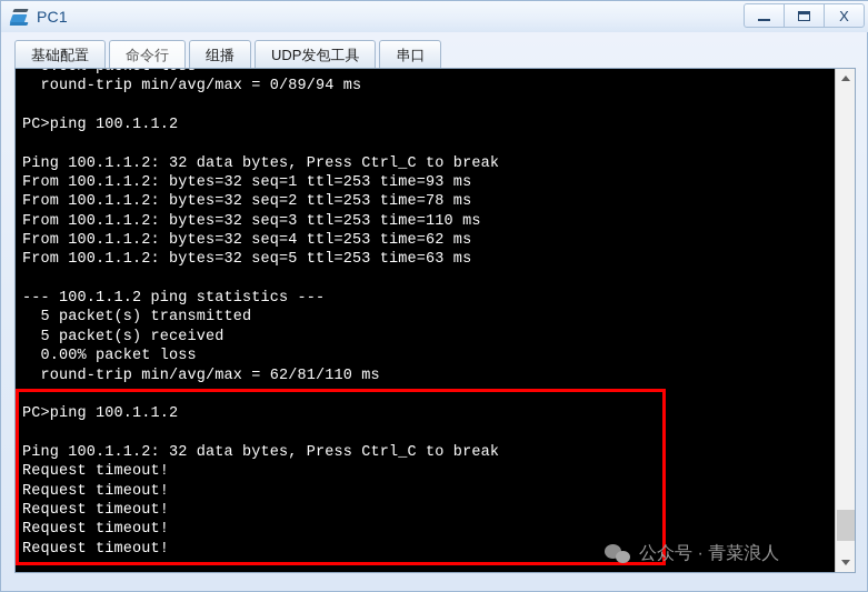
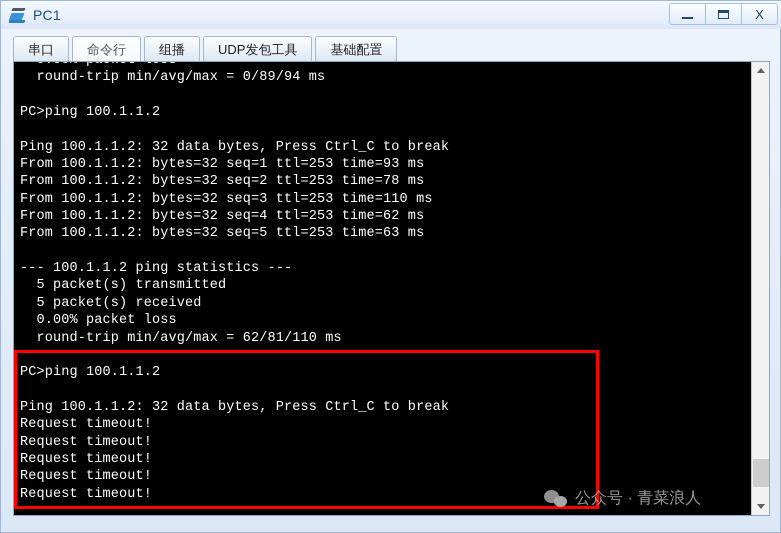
  PC1
  X
- 基础配置
+ 串口
  命令行
  组播
  UDP发包工具
- 串口
+ 基础配置
  round-trip min/avg/max = 0/89/94 ms
  PC>ping 100.1.1.2
  Ping 100.1.1.2: 32 data bytes, Press Ctrl_C to break
  From 100.1.1.2: bytes=32 seq=1 ttl=253 time=93 ms
  From 100.1.1.2: bytes=32 seq=2 ttl=253 time=78 ms
  From 100.1.1.2: bytes=32 seq=3 ttl=253 time=110 ms
  From 100.1.1.2: bytes=32 seq=4 ttl=253 time=62 ms
  From 100.1.1.2: bytes=32 seq=5 ttl=253 time=63 ms
  --- 100.1.1.2 ping statistics ---
  5 packet(s) transmitted
  5 packet(s) received
  0.00% packet loss
  round-trip min/avg/max = 62/81/110 ms
  PC>ping 100.1.1.2
  Ping 100.1.1.2: 32 data bytes, Press Ctrl_C to break
  Request timeout!
  Request timeout!
  Request timeout!
  Request timeout!
  Request timeout!
  公众号 · 青菜浪人
